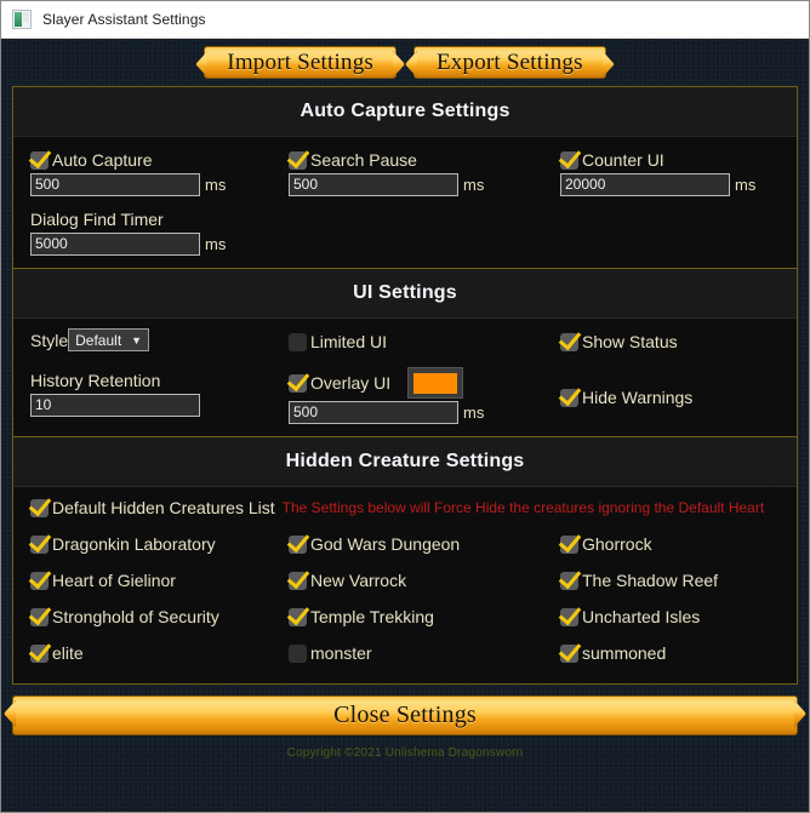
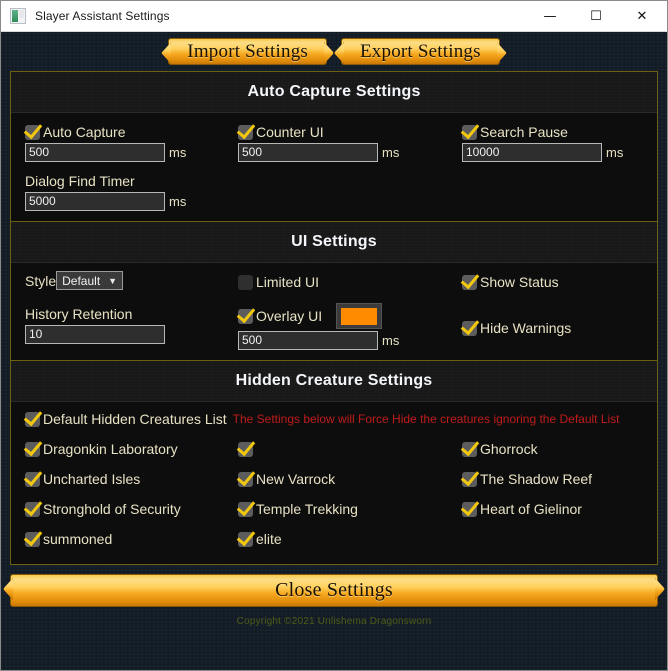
  Slayer Assistant Settings
+ —
+ ☐
+ ✕
  Import Settings
  Export Settings
  Auto Capture Settings
  Auto Capture
  500
  ms
- Search Pause
+ Counter UI
  500
  ms
- Counter UI
+ Search Pause
- 20000
+ 10000
  ms
  Dialog Find Timer
  5000
  ms
  UI Settings
  Style
  Default
  ▼
  Limited UI
  Show Status
  History Retention
  10
  Overlay UI
  500
  ms
  Hide Warnings
  Hidden Creature Settings
  Default Hidden Creatures List
- The Settings below will Force Hide the creatures ignoring the Default Heart
+ The Settings below will Force Hide the creatures ignoring the Default List
  Dragonkin Laboratory
- God Wars Dungeon
  Ghorrock
- Heart of Gielinor
+ Uncharted Isles
  New Varrock
  The Shadow Reef
  Stronghold of Security
  Temple Trekking
- Uncharted Isles
+ Heart of Gielinor
- elite
+ summoned
- monster
- summoned
+ elite
  Close Settings
  Copyright ©2021 Unlishema Dragonsworn
